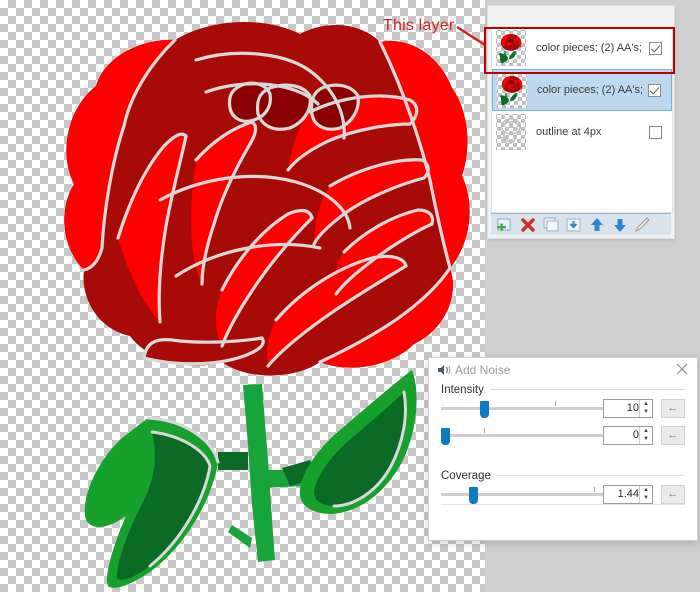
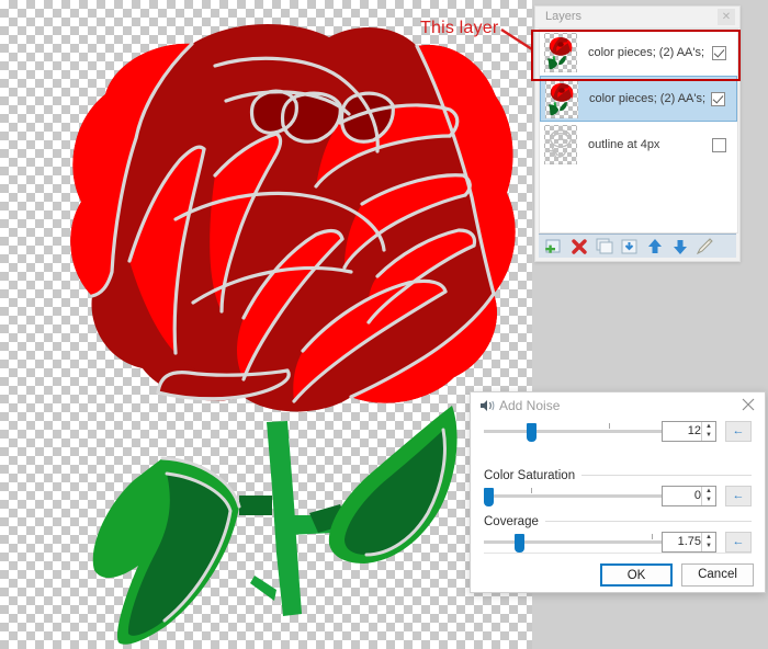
  This layer
+ Layers
+ ✕
  color pieces; (2) AA's;
  color pieces; (2) AA's;
  outline at 4px
  Add Noise
- Intensity
- 10
+ 12
  ←
+ Color Saturation
  0
  ←
  Coverage
- 1.44
+ 1.75
  ←
+ OK
+ Cancel
